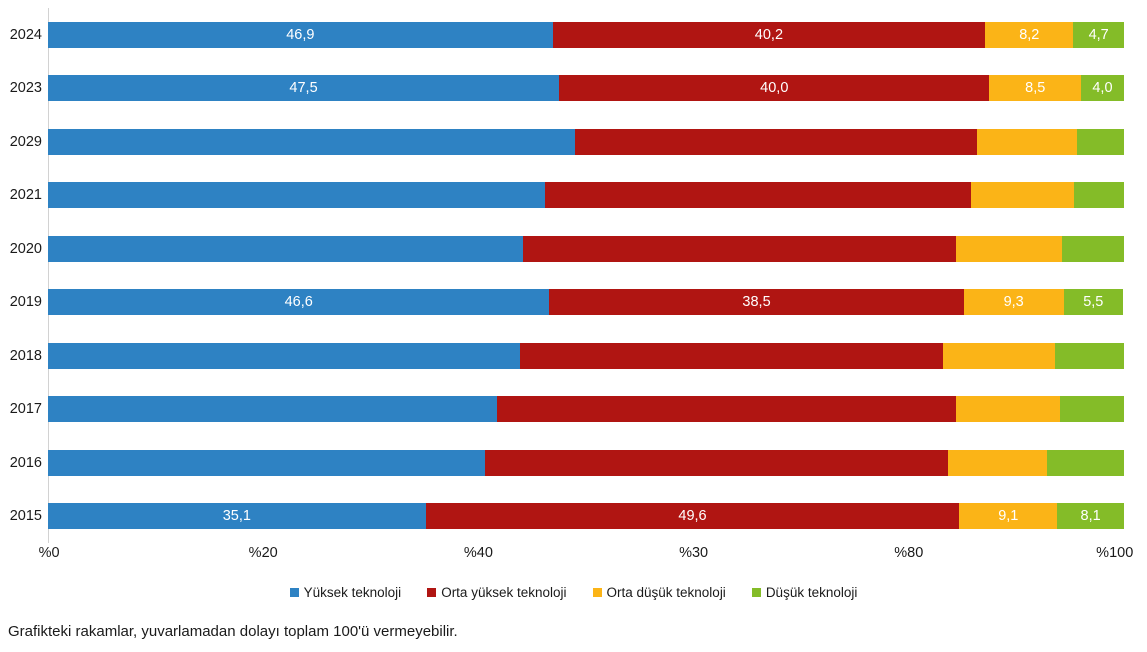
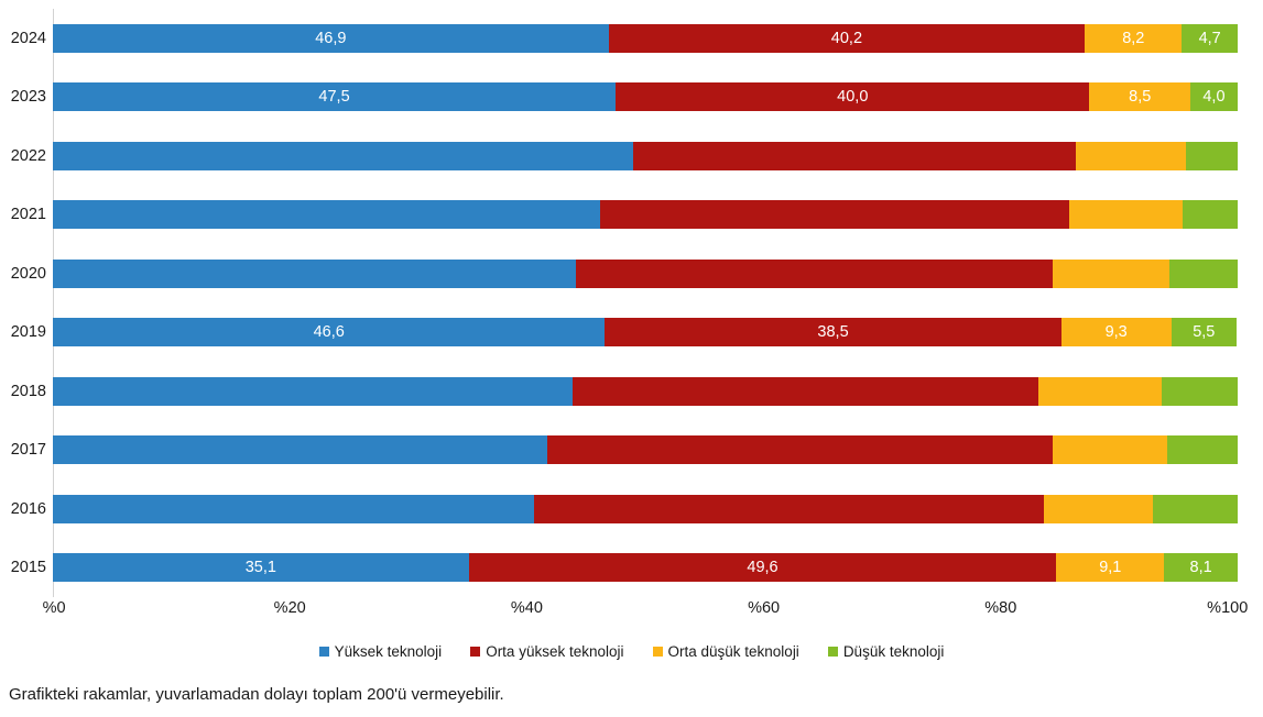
  46,9
  40,2
  8,2
  4,7
  47,5
  40,0
  8,5
  4,0
  46,6
  38,5
  9,3
  5,5
  35,1
  49,6
  9,1
  8,1
  2024
  2023
- 2029
+ 2022
  2021
  2020
  2019
  2018
  2017
  2016
  2015
  %0
  %20
  %40
- %30
+ %60
  %80
  %100
  Yüksek teknoloji
  Orta yüksek teknoloji
  Orta düşük teknoloji
  Düşük teknoloji
- Grafikteki rakamlar, yuvarlamadan dolayı toplam 100'ü vermeyebilir.
+ Grafikteki rakamlar, yuvarlamadan dolayı toplam 200'ü vermeyebilir.
